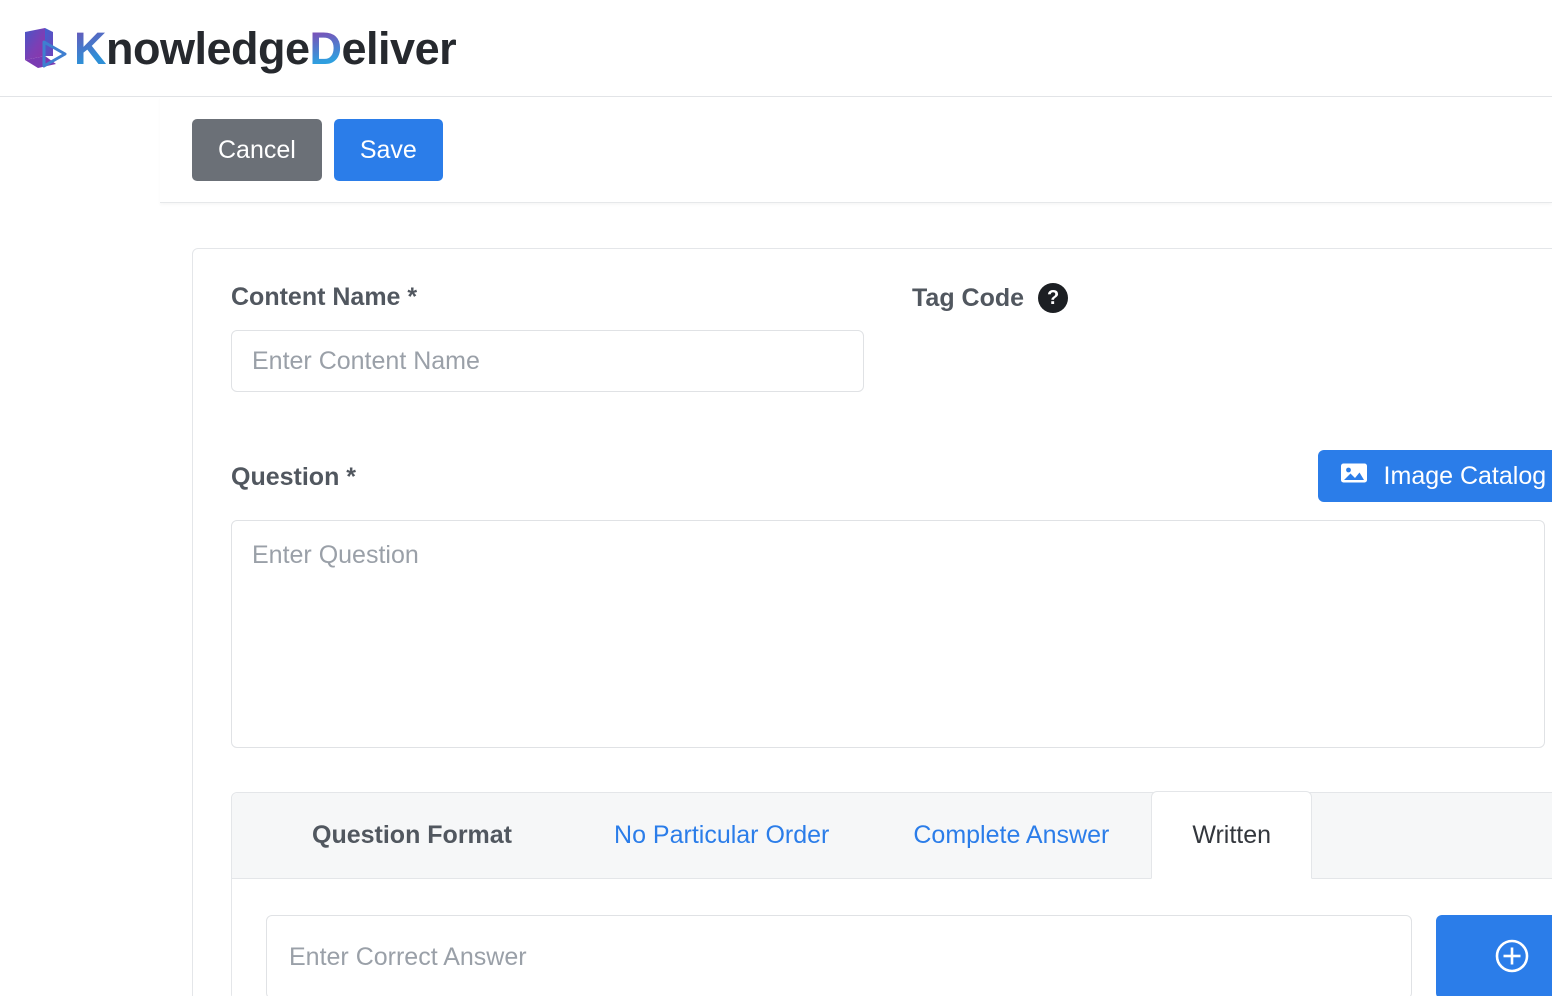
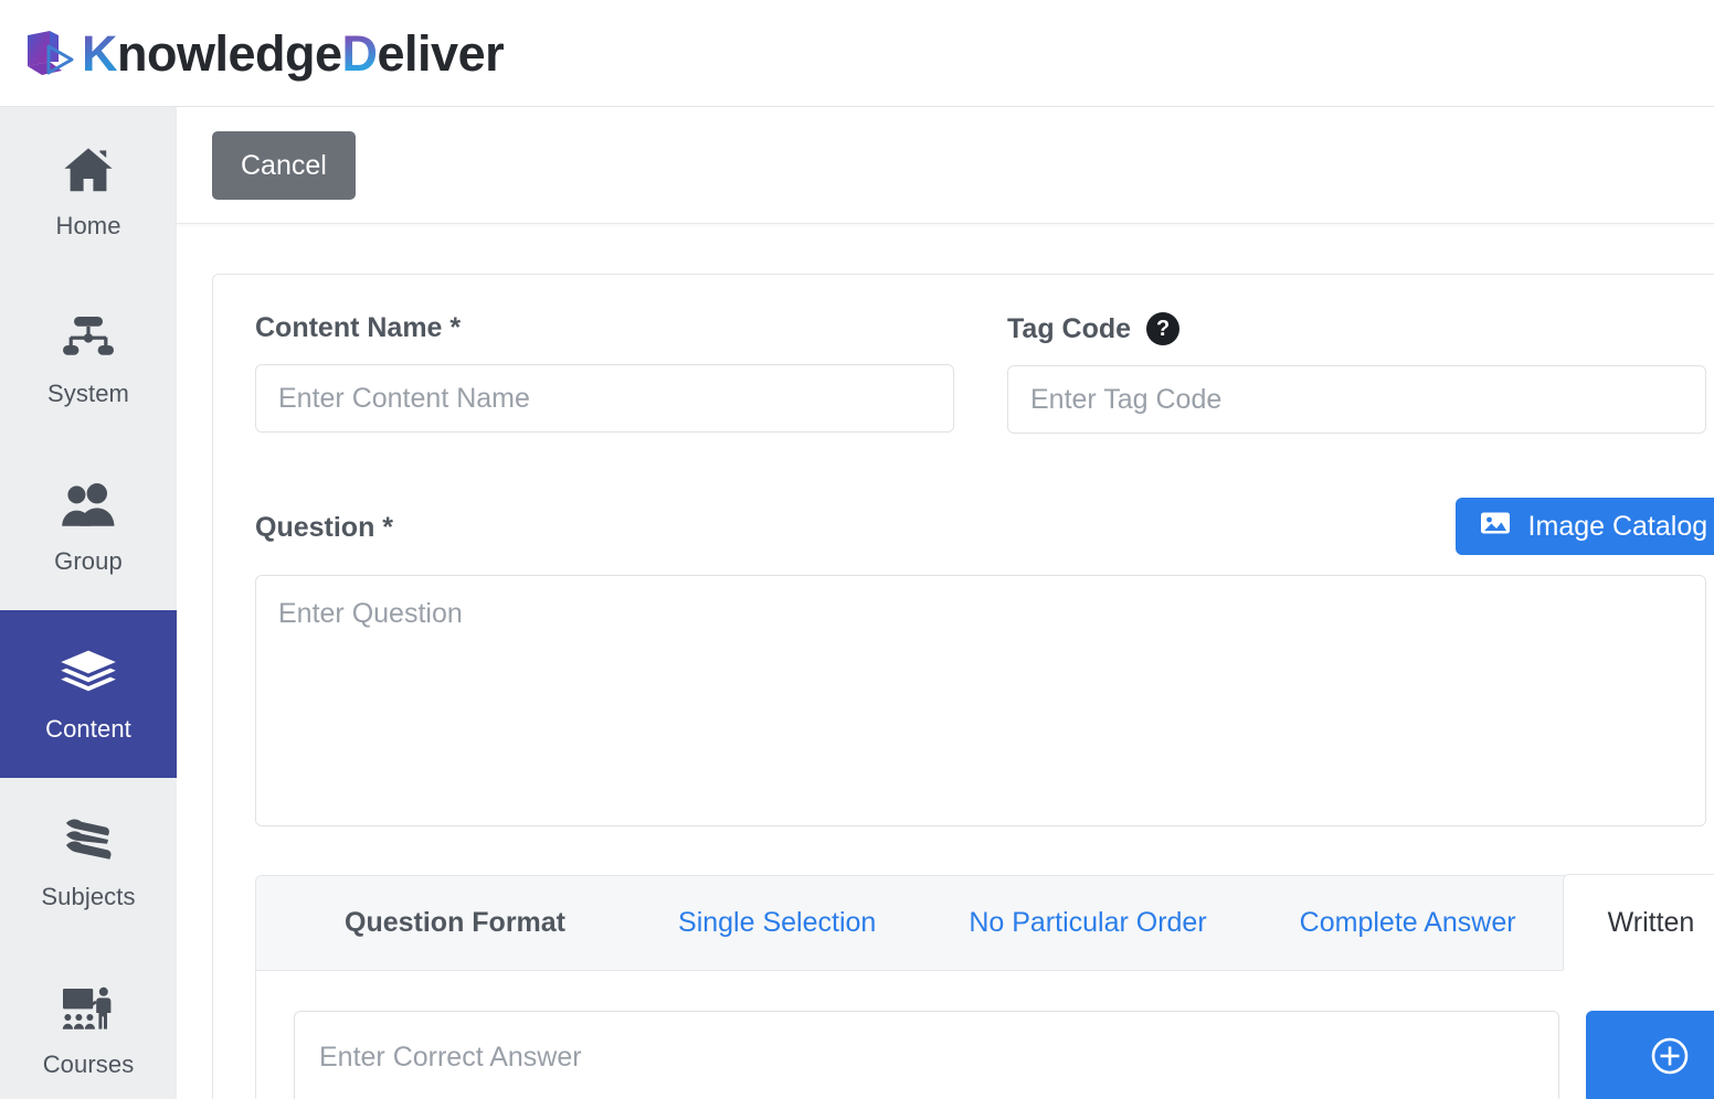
  K
  nowledge
  D
  eliver
+ Home
+ System
+ Group
+ Content
+ Subjects
+ Courses
  Cancel
- Save
  Content Name *
  Enter Content Name
  Tag Code
  ?
+ Enter Tag Code
  Question *
  Image Catalog
  Enter Question
  Question Format
+ Single Selection
  No Particular Order
  Complete Answer
  Written
  Enter Correct Answer
